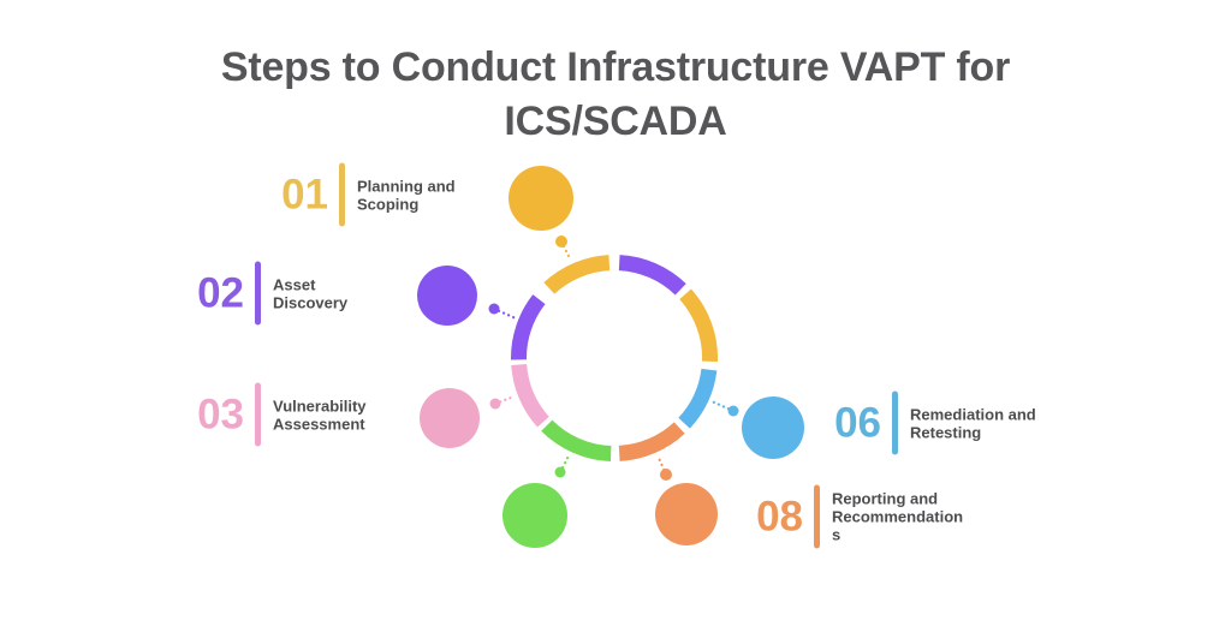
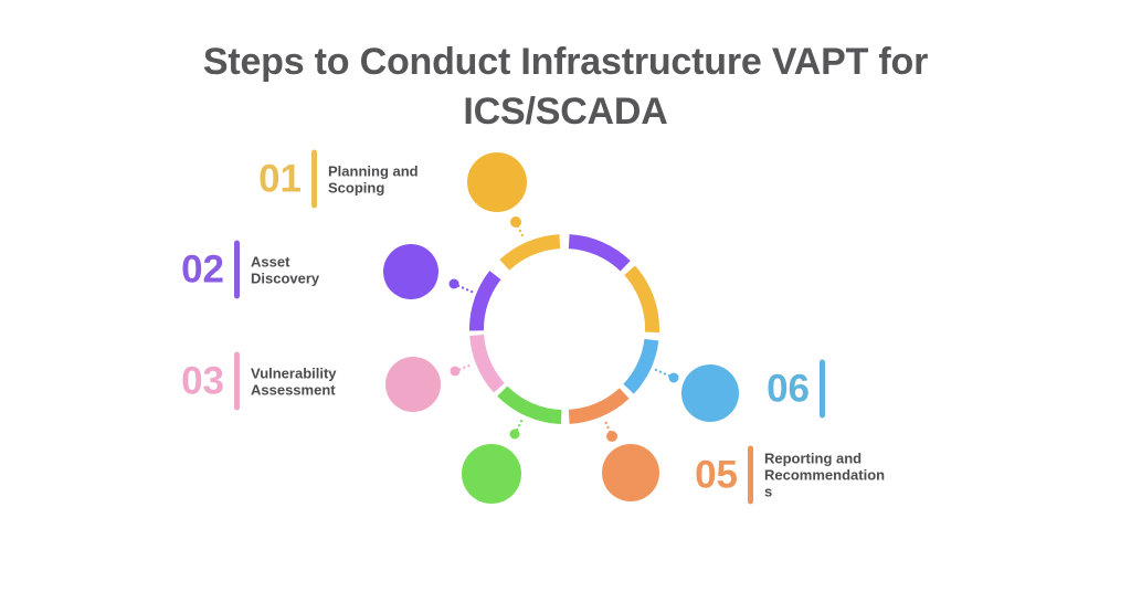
  Steps to Conduct Infrastructure VAPT for
  ICS/SCADA
  01
  Planning and
  Scoping
  02
  Asset
  Discovery
  03
  Vulnerability
  Assessment
- 08
+ 05
  Reporting and
  Recommendation
  s
  06
- Remediation and
- Retesting
